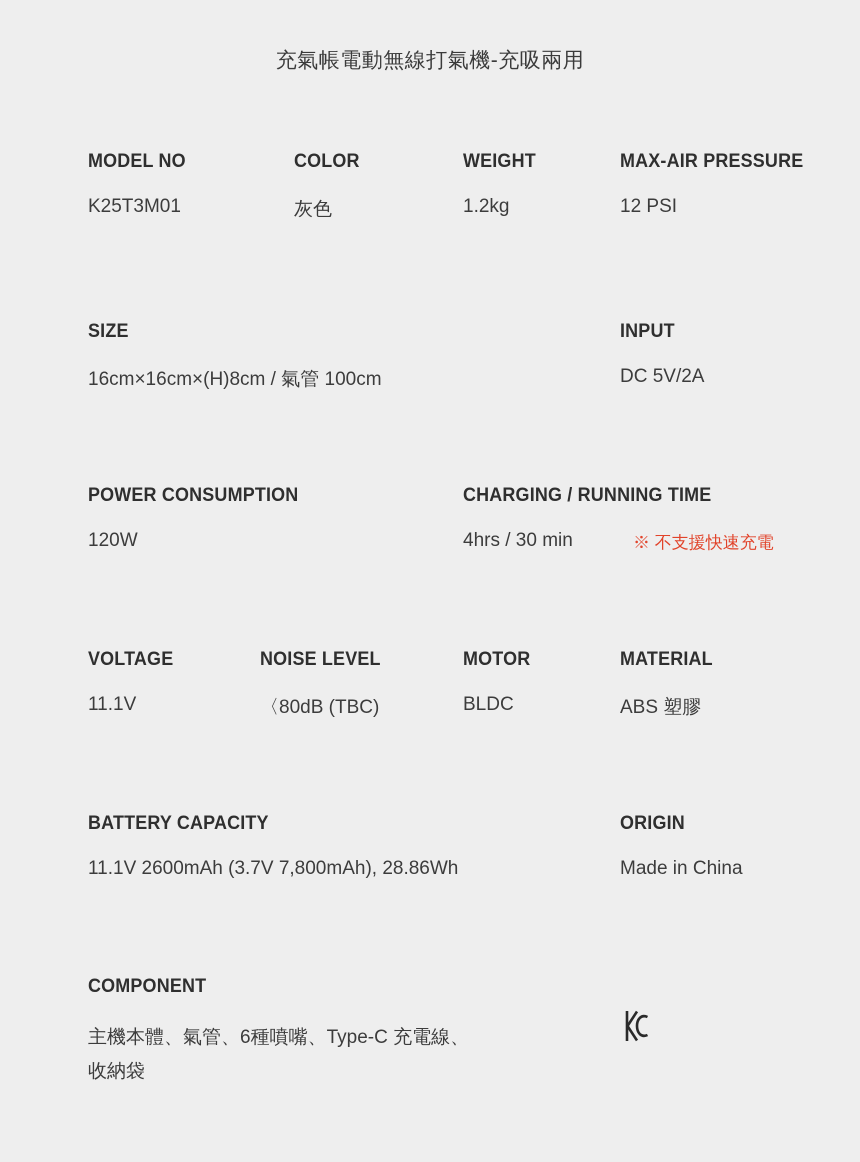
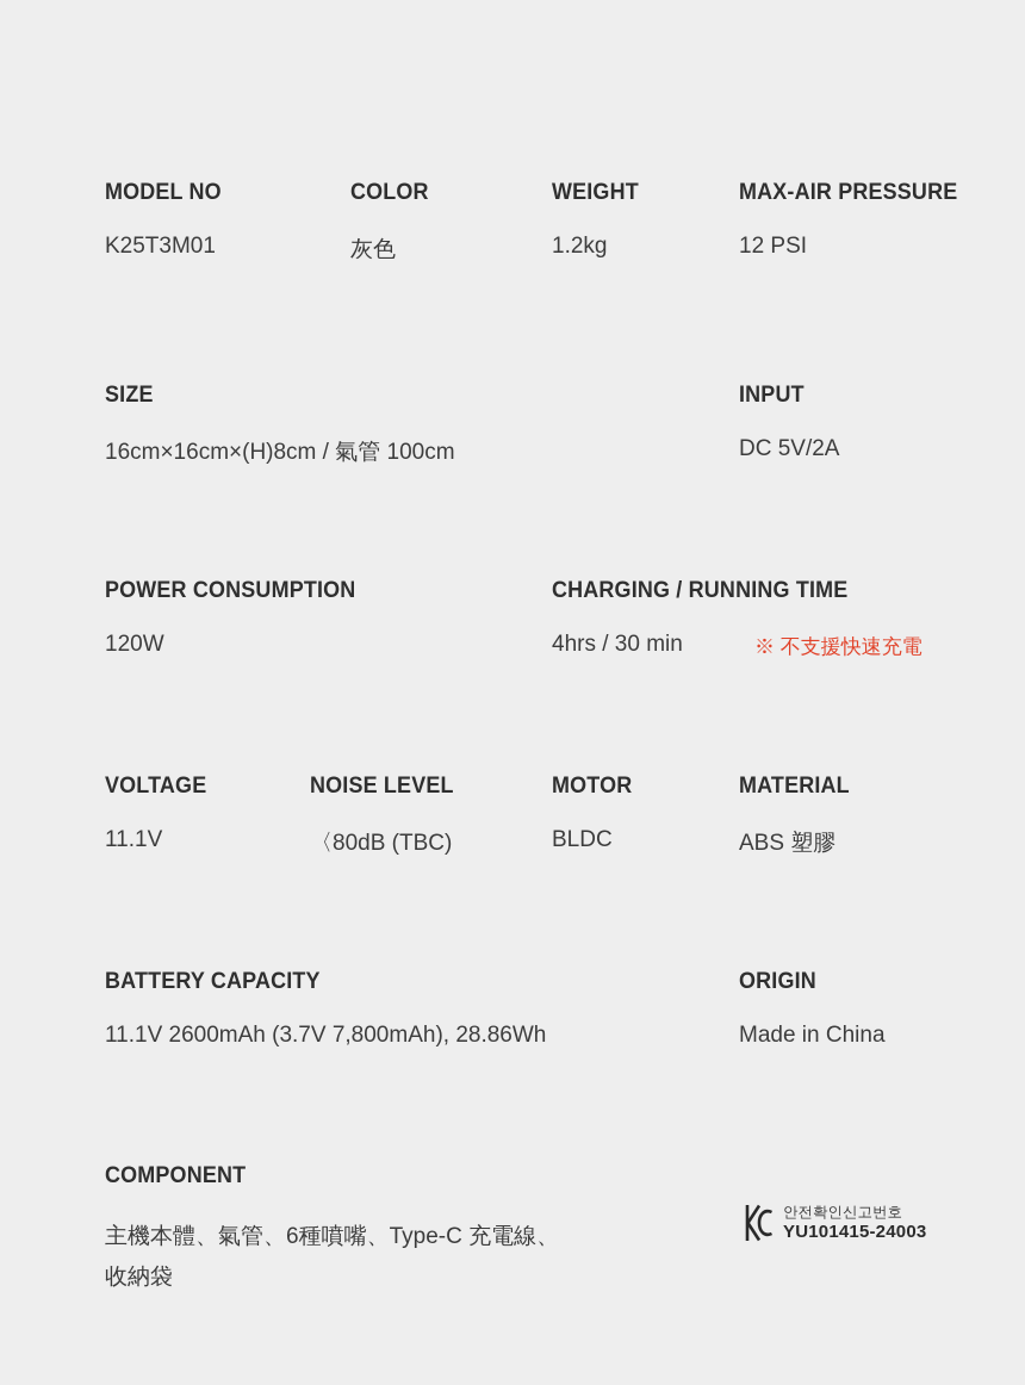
- 充氣帳電動無線打氣機-充吸兩用
  MODEL NO
  K25T3M01
  COLOR
  灰色
  WEIGHT
  1.2kg
  MAX-AIR PRESSURE
  12 PSI
  SIZE
  16cm×16cm×(H)8cm / 氣管 100cm
  INPUT
  DC 5V/2A
  POWER CONSUMPTION
  120W
  CHARGING / RUNNING TIME
  4hrs / 30 min
  ※ 不支援快速充電
  VOLTAGE
  11.1V
  NOISE LEVEL
  〈80dB (TBC)
  MOTOR
  BLDC
  MATERIAL
  ABS 塑膠
  BATTERY CAPACITY
  11.1V 2600mAh (3.7V 7,800mAh), 28.86Wh
  ORIGIN
  Made in China
  COMPONENT
  主機本體、氣管、6種噴嘴、Type-C 充電線、
  收納袋
+ 안전확인신고번호
+ YU101415-24003
